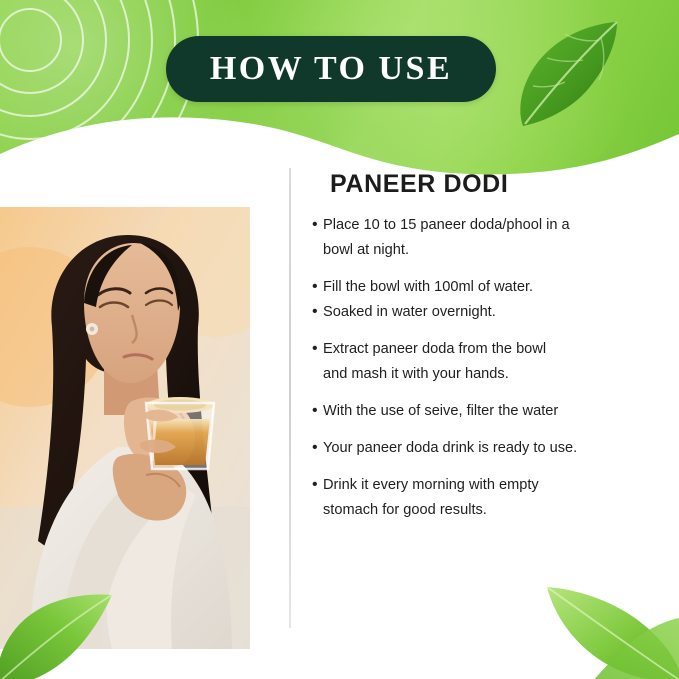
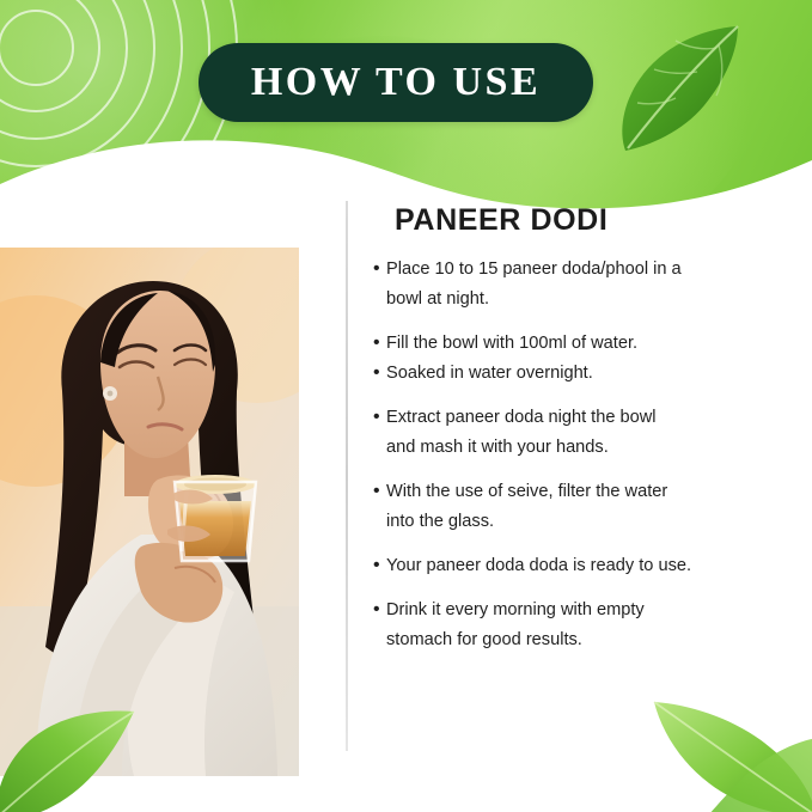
  PANEER DODI
  •
  Place 10 to 15 paneer doda/phool in a
  bowl at night.
  •
  Fill the bowl with 100ml of water.
  •
  Soaked in water overnight.
  •
- Extract paneer doda from the bowl
+ Extract paneer doda night the bowl
  and mash it with your hands.
  •
  With the use of seive, filter the water
+ into the glass.
  •
- Your paneer doda drink is ready to use.
+ Your paneer doda doda is ready to use.
  •
  Drink it every morning with empty
  stomach for good results.
  HOW TO USE
